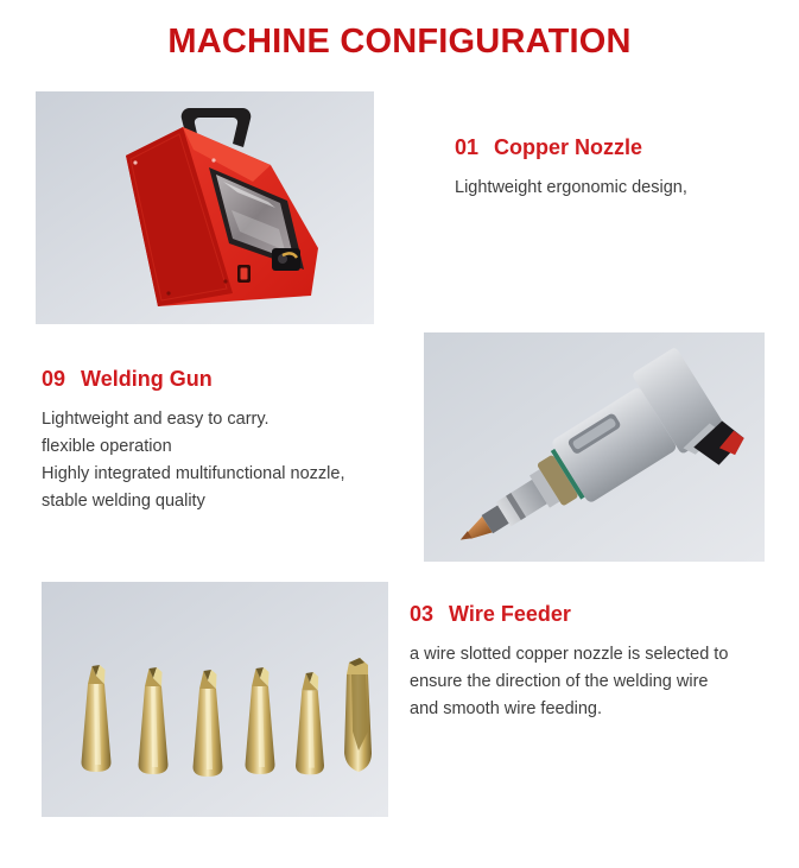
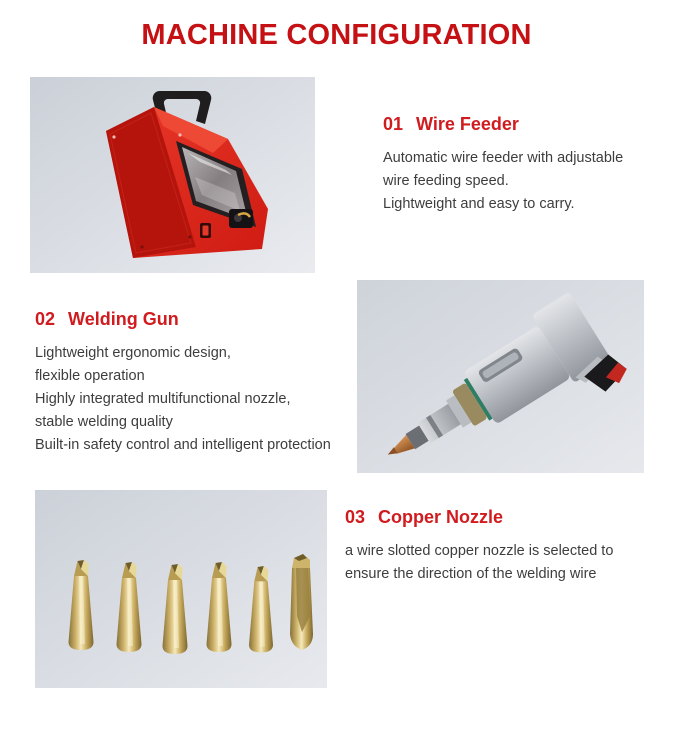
  MACHINE CONFIGURATION
- 01 Copper Nozzle
+ 01 Wire Feeder
+ Automatic wire feeder with adjustable
+ wire feeding speed.
- Lightweight ergonomic design,
+ Lightweight and easy to carry.
- 09 Welding Gun
+ 02 Welding Gun
- Lightweight and easy to carry.
+ Lightweight ergonomic design,
  flexible operation
  Highly integrated multifunctional nozzle,
  stable welding quality
+ Built-in safety control and intelligent protection
- 03 Wire Feeder
+ 03 Copper Nozzle
  a wire slotted copper nozzle is selected to
  ensure the direction of the welding wire
- and smooth wire feeding.
